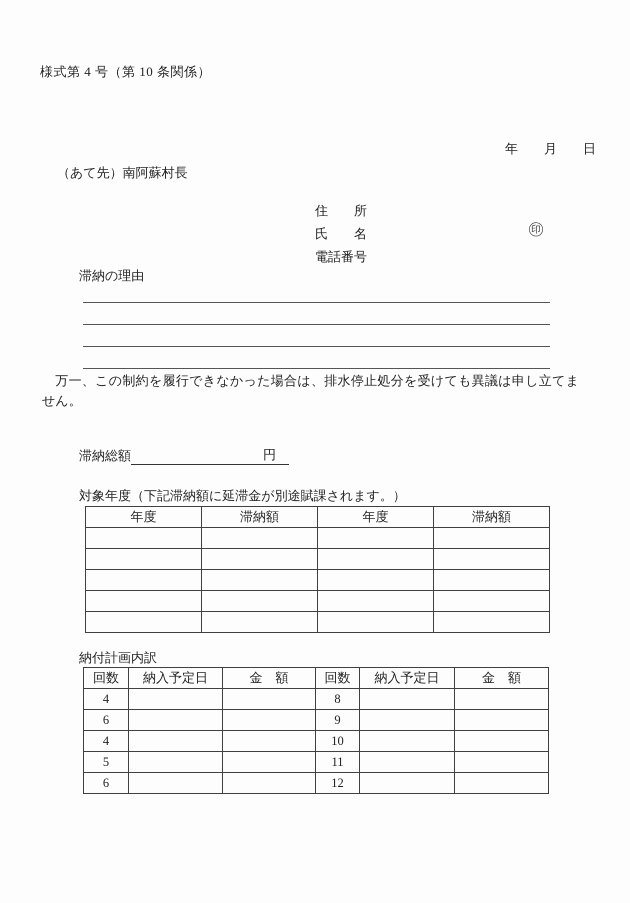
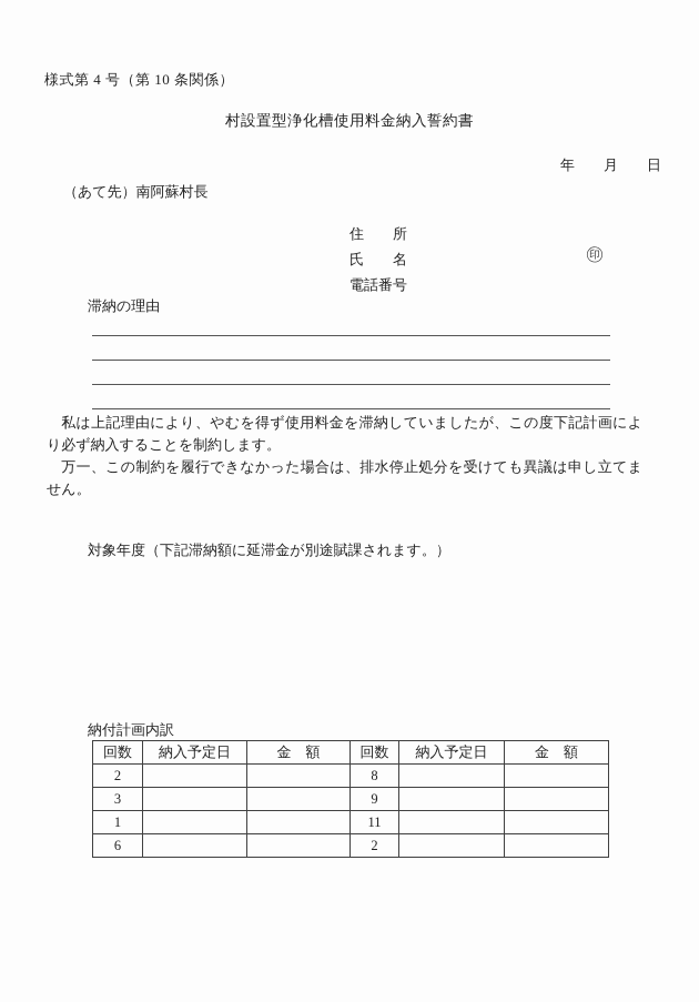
  様式第 4 号（第 10 条関係）
+ 村設置型浄化槽使用料金納入誓約書
  年 月 日
  （あて先）南阿蘇村長
  住 所
  氏 名
  電話番号
  ㊞
  滞納の理由
+ 私は上記理由により、やむを得ず使用料金を滞納していましたが、この度下記計画により必ず納入することを制約します。
  万一、この制約を履行できなかった場合は、排水停止処分を受けても異議は申し立てません。
- 滞納総額 円
  対象年度（下記滞納額に延滞金が別途賦課されます。）
- 年度	滞納額	年度	滞納額
  納付計画内訳
  回数	納入予定日	金 額	回数	納入予定日	金 額
- 4			8
+ 2			8
- 6			9
+ 3			9
- 4			10
- 5			11
+ 1			11
- 6			12
+ 6			2
